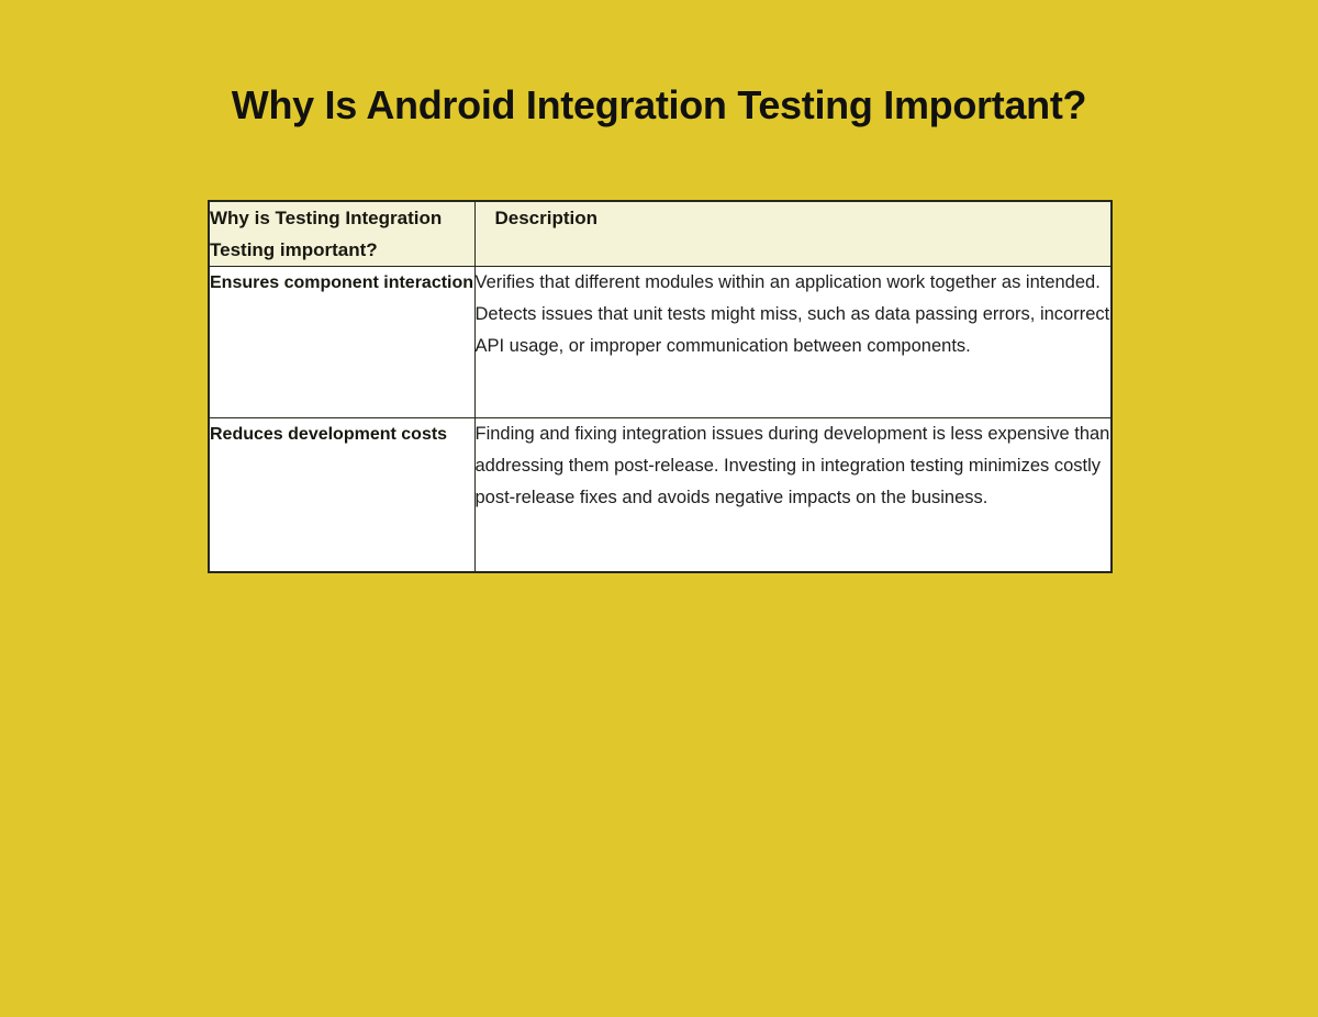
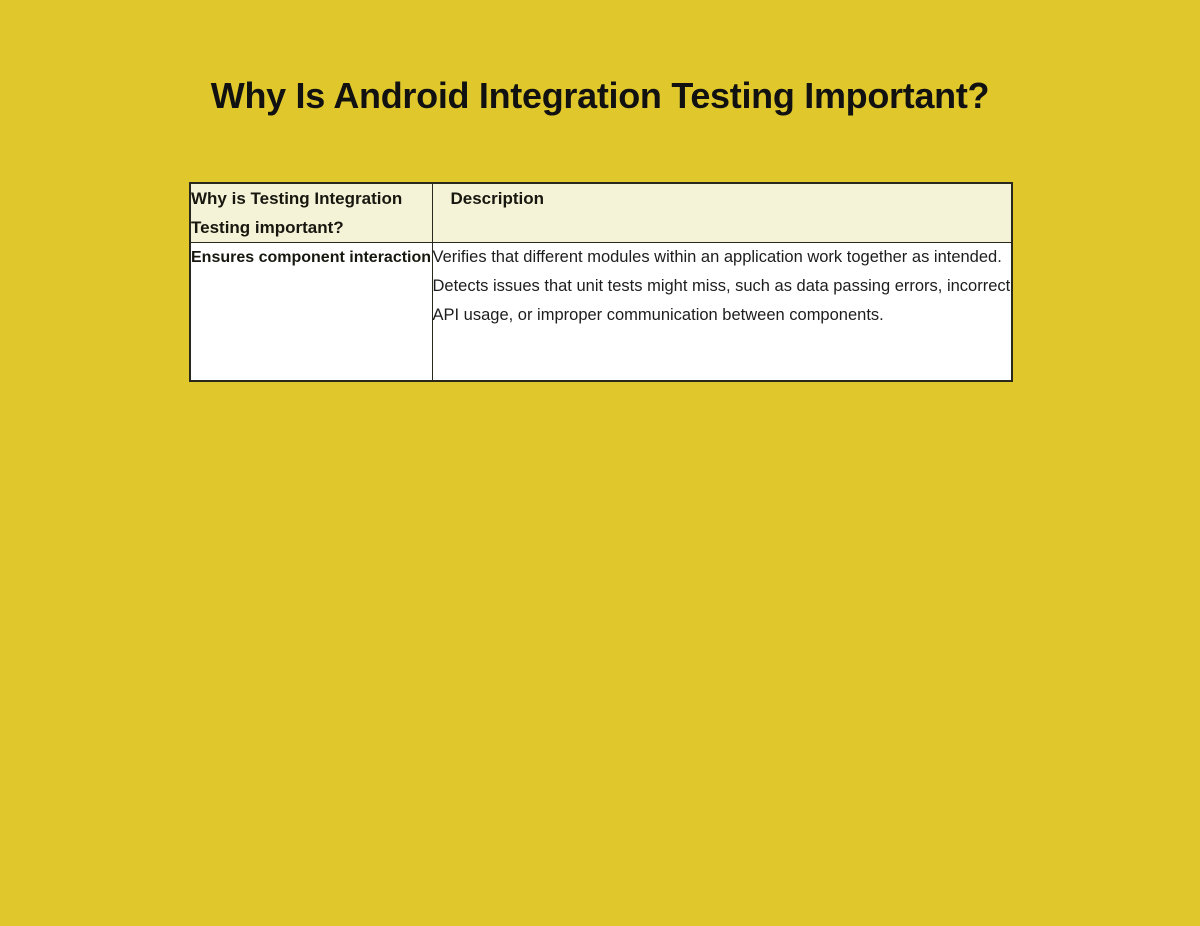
  Why Is Android Integration Testing Important?
  Why is Testing Integration Testing important?	Description
  Ensures component interaction	Verifies that different modules within an application work together as intended. Detects issues that unit tests might miss, such as data passing errors, incorrect API usage, or improper communication between components.
- Reduces development costs	Finding and fixing integration issues during development is less expensive than addressing them post-release. Investing in integration testing minimizes costly post-release fixes and avoids negative impacts on the business.
